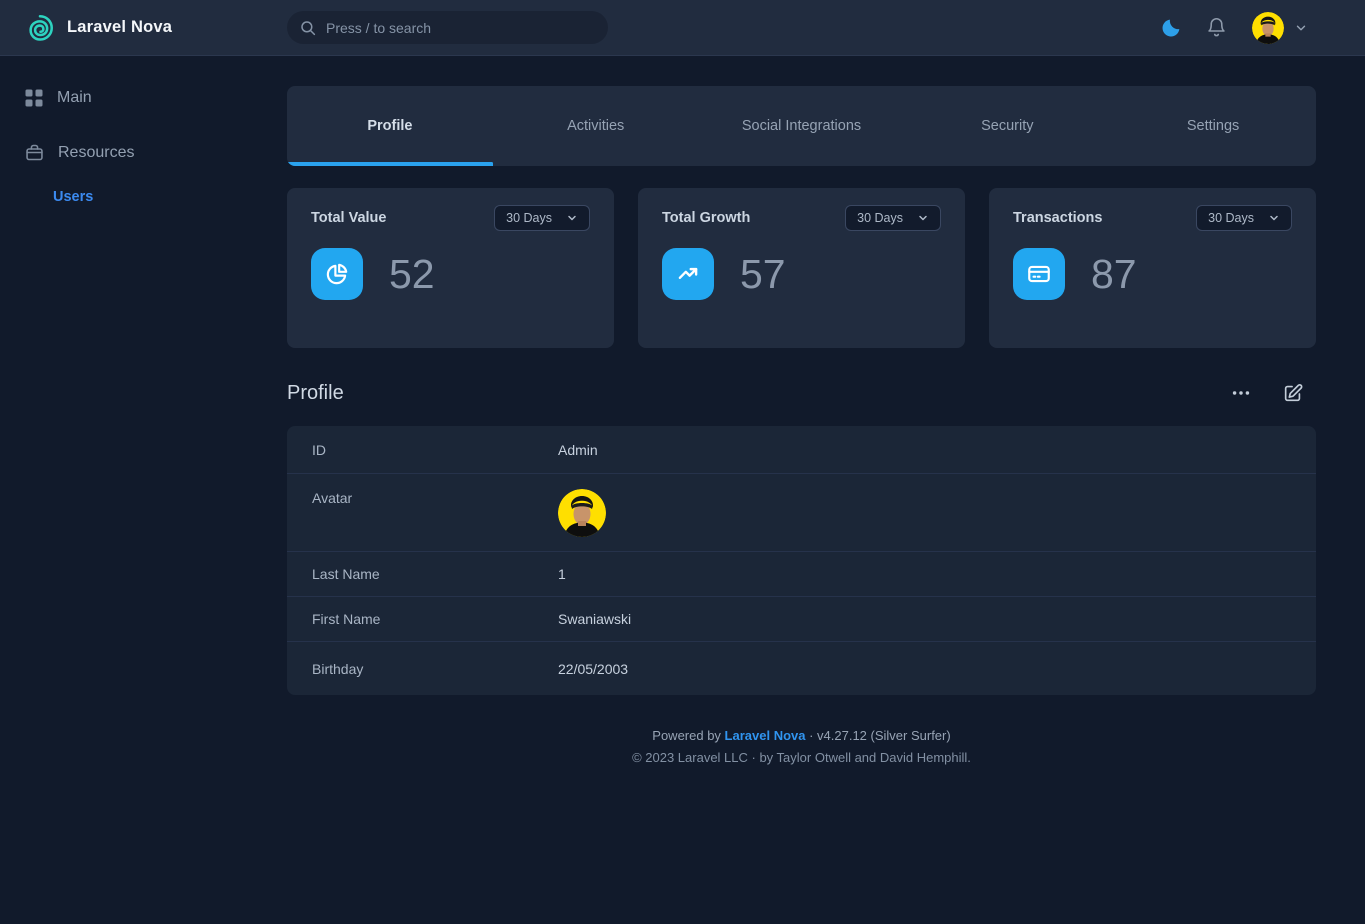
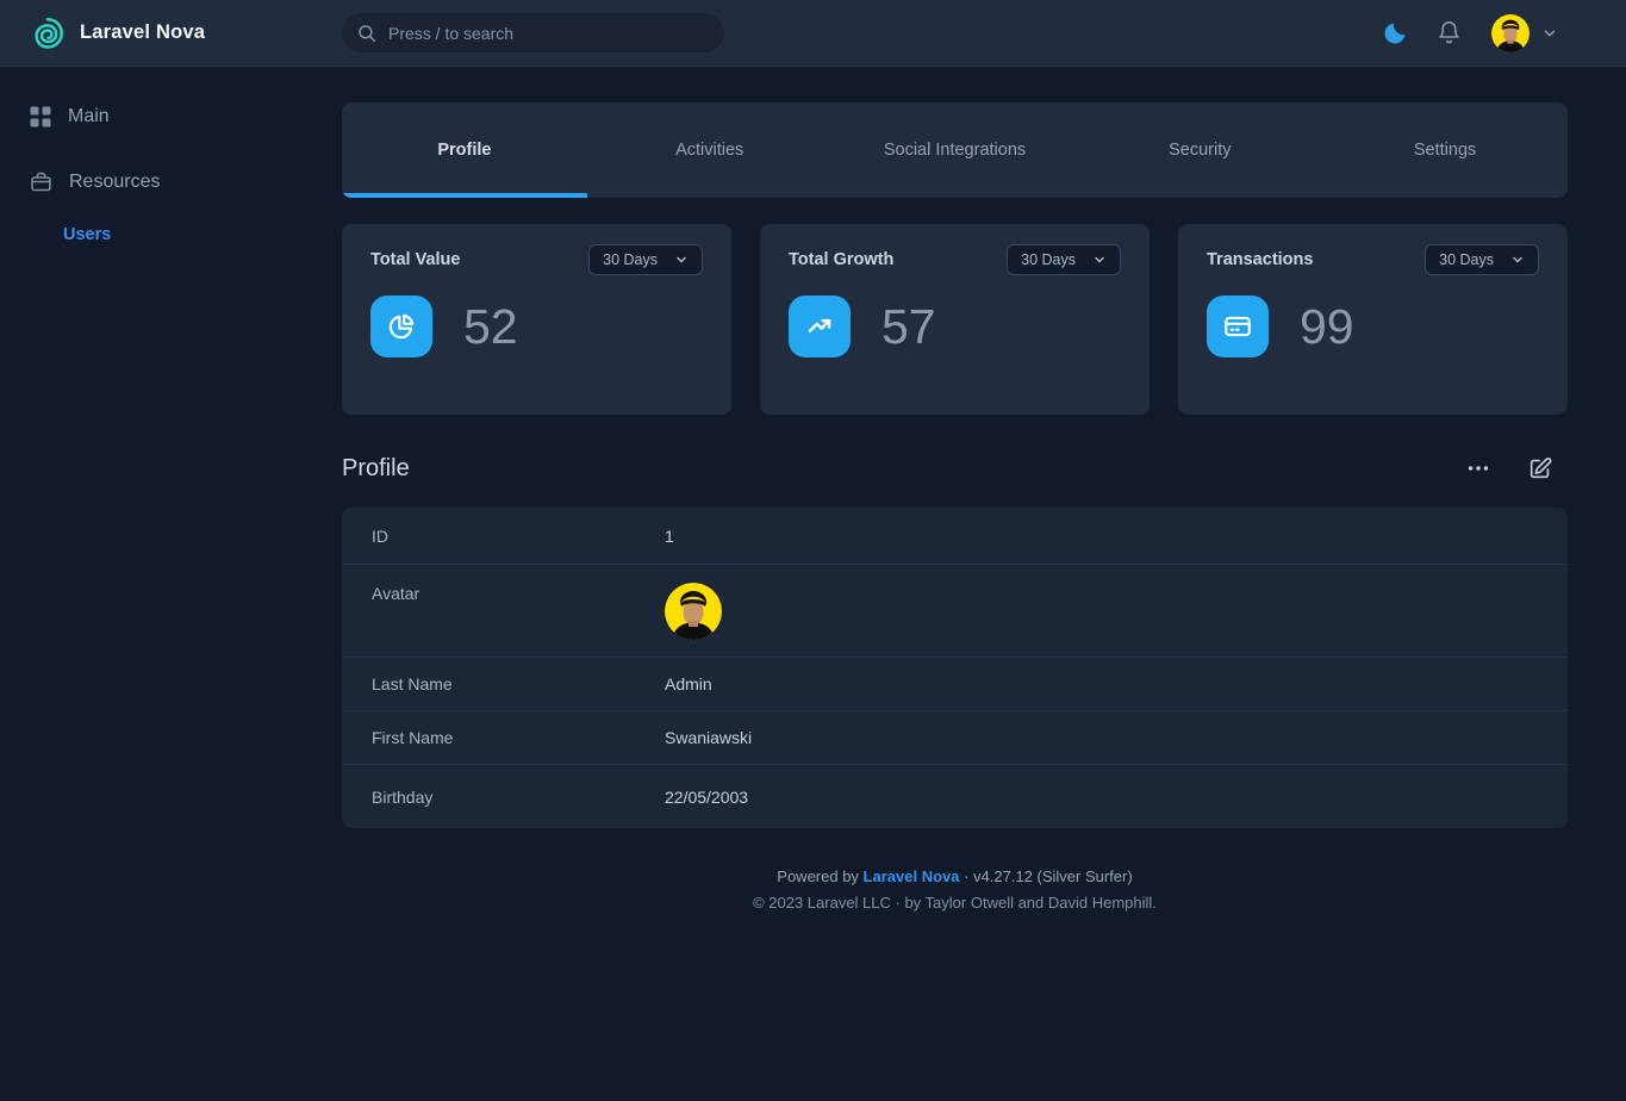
  Laravel Nova
  Press / to search
  Main
  Resources
  Users
  Profile
  Activities
  Social Integrations
  Security
  Settings
  Total Value
  30 Days
  52
  Total Growth
  30 Days
  57
  Transactions
  30 Days
- 87
+ 99
  Profile
  ID
- Admin
+ 1
  Avatar
  Last Name
- 1
+ Admin
  First Name
  Swaniawski
  Birthday
  22/05/2003
  Powered by Laravel Nova · v4.27.12 (Silver Surfer)
  © 2023 Laravel LLC · by Taylor Otwell and David Hemphill.
